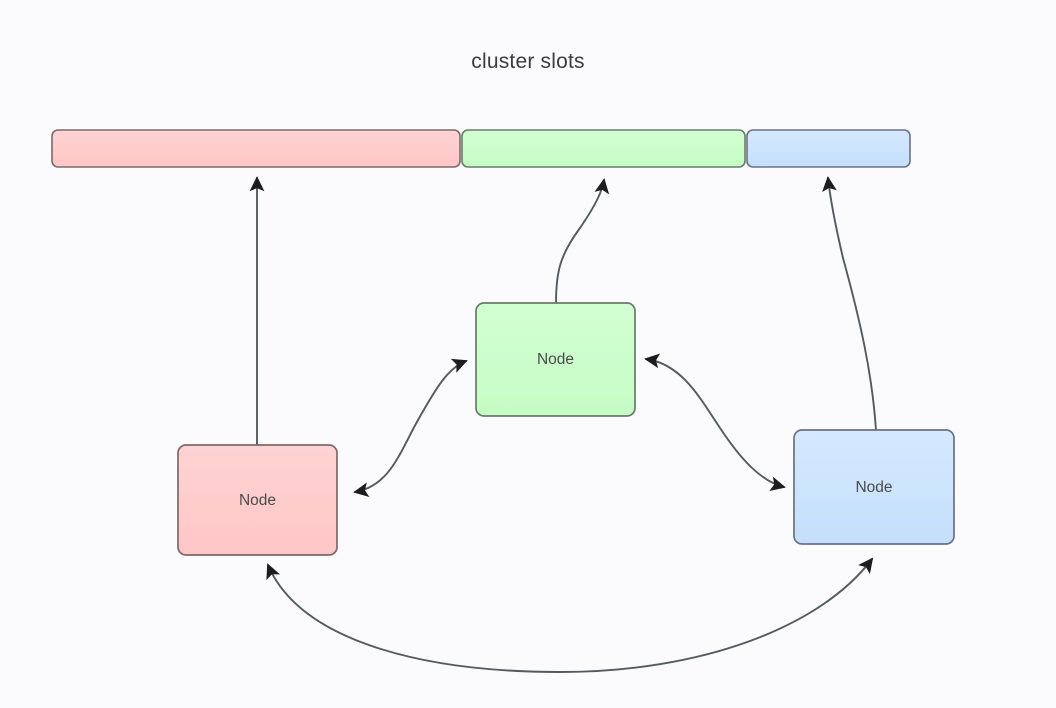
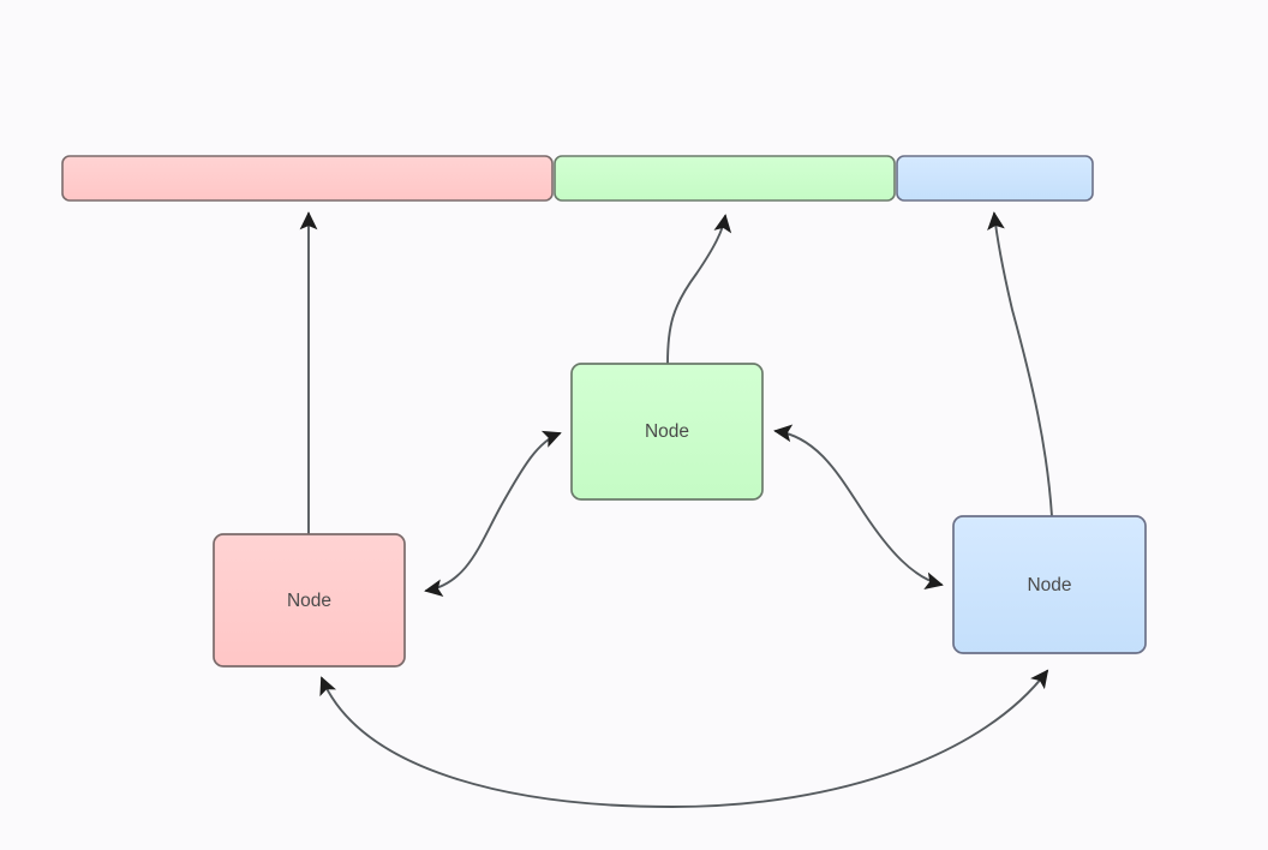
- cluster slots
  Node
  Node
  Node
